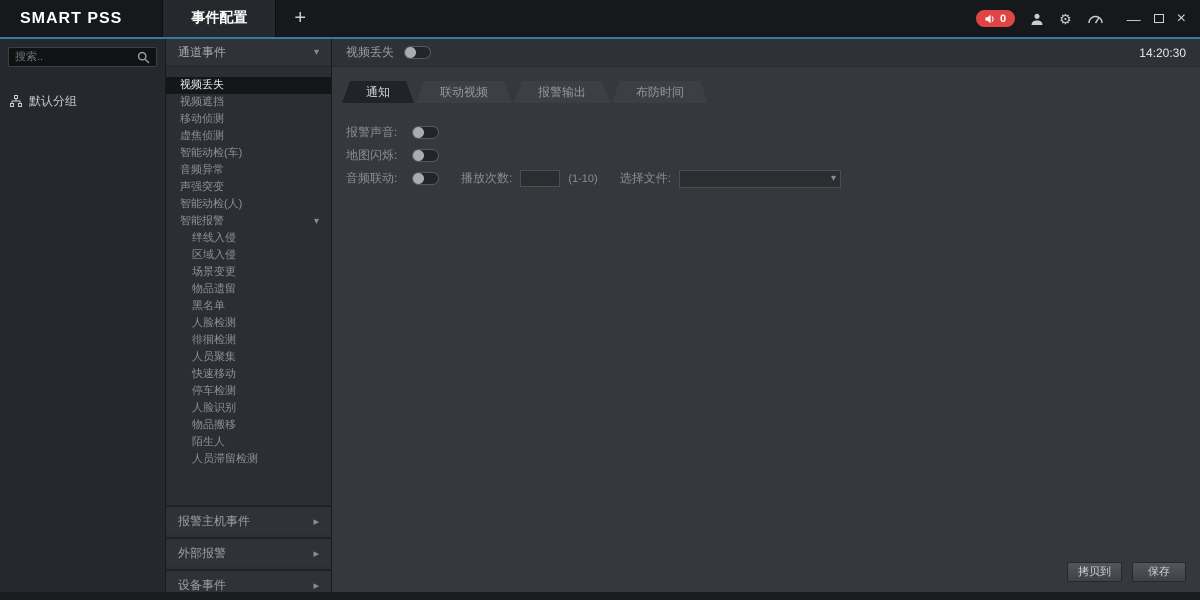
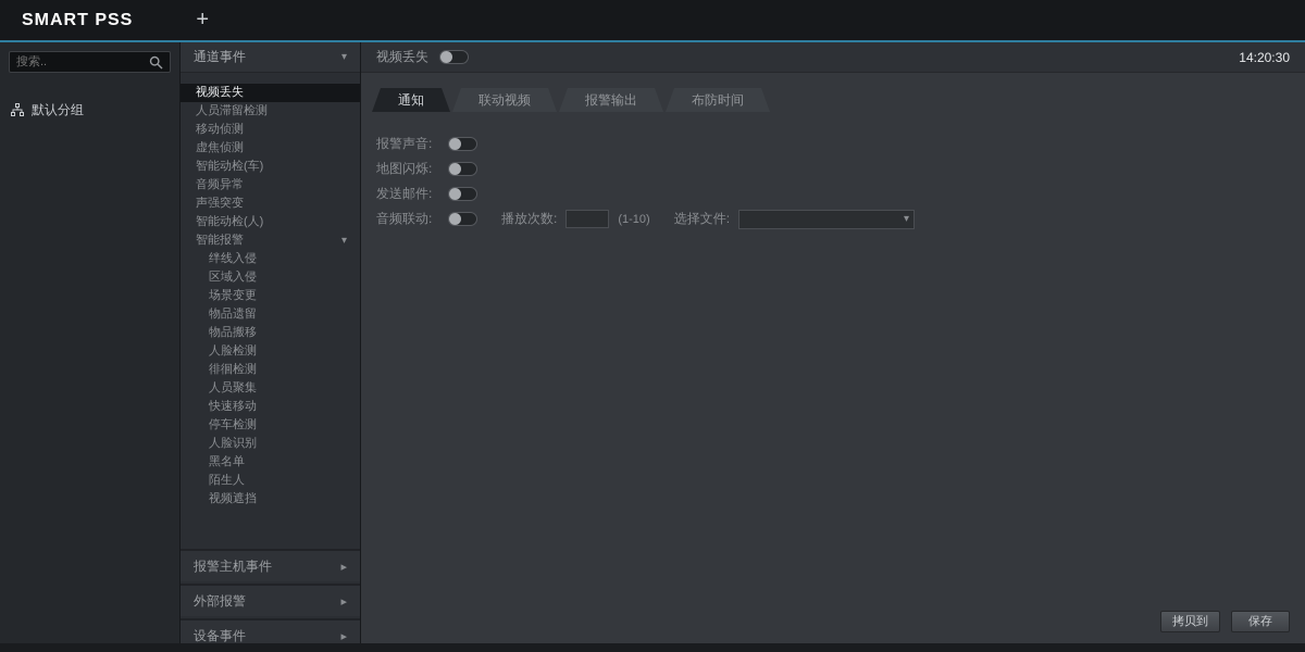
  SMART PSS
- 事件配置
  +
- 0
- ⚙
- —
- ×
  搜索..
  默认分组
  通道事件
  ▾
  视频丢失
- 视频遮挡
+ 人员滞留检测
  移动侦测
  虚焦侦测
  智能动检(车)
  音频异常
  声强突变
  智能动检(人)
  智能报警
  ▾
  绊线入侵
  区域入侵
  场景变更
  物品遗留
- 黑名单
+ 物品搬移
  人脸检测
  徘徊检测
  人员聚集
  快速移动
  停车检测
  人脸识别
- 物品搬移
+ 黑名单
  陌生人
- 人员滞留检测
+ 视频遮挡
  报警主机事件
  ▸
  外部报警
  ▸
  设备事件
  ▸
  视频丢失
  14:20:30
  通知
  联动视频
  报警输出
  布防时间
  报警声音:
  地图闪烁:
+ 发送邮件:
  音频联动:
  播放次数:
  (1-10)
  选择文件:
  ▾
  拷贝到
  保存
